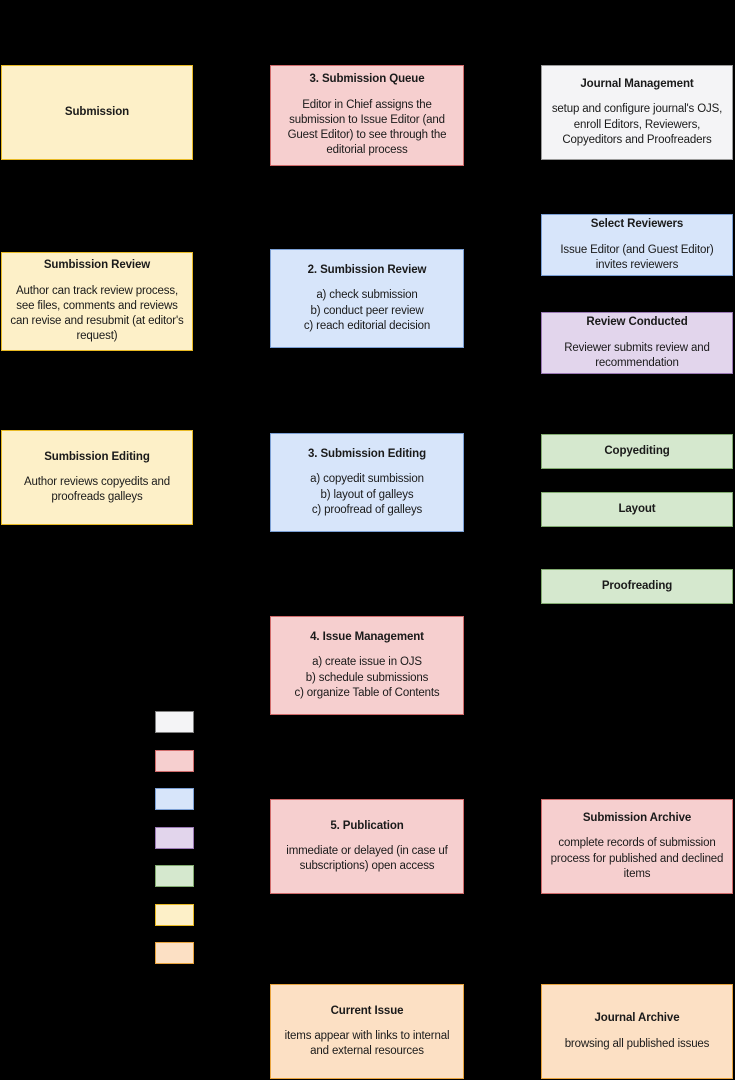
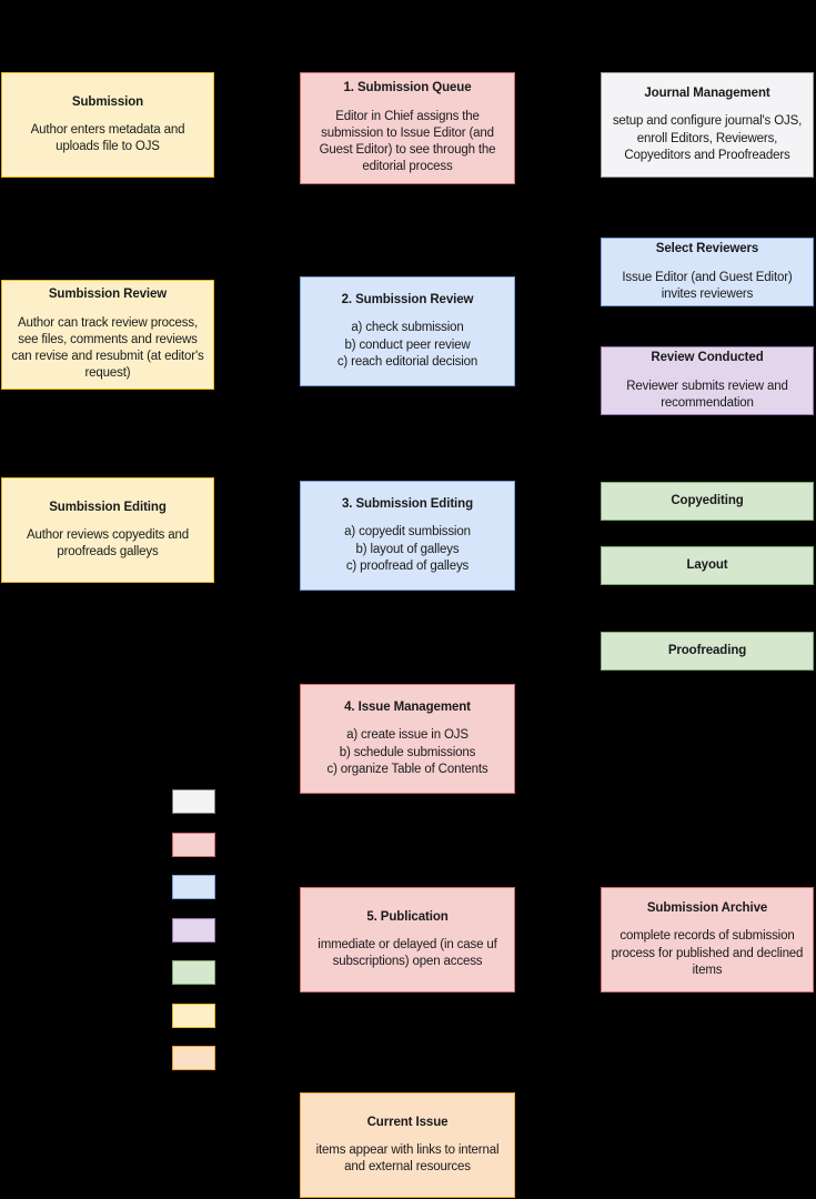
  Submission
+ Author enters metadata and
+ uploads file to OJS
- 3. Submission Queue
+ 1. Submission Queue
  Editor in Chief assigns the
  submission to Issue Editor (and
  Guest Editor) to see through the
  editorial process
  Journal Management
  setup and configure journal's OJS,
  enroll Editors, Reviewers,
  Copyeditors and Proofreaders
  Sumbission Review
  Author can track review process,
  see files, comments and reviews
  can revise and resubmit (at editor's
  request)
  2. Sumbission Review
  a) check submission
  b) conduct peer review
  c) reach editorial decision
  Select Reviewers
  Issue Editor (and Guest Editor)
  invites reviewers
  Review Conducted
  Reviewer submits review and
  recommendation
  Sumbission Editing
  Author reviews copyedits and
  proofreads galleys
  3. Submission Editing
  a) copyedit sumbission
  b) layout of galleys
  c) proofread of galleys
  Copyediting
  Layout
  Proofreading
  4. Issue Management
  a) create issue in OJS
  b) schedule submissions
  c) organize Table of Contents
  5. Publication
  immediate or delayed (in case uf
  subscriptions) open access
  Submission Archive
  complete records of submission
  process for published and declined
  items
  Current Issue
  items appear with links to internal
  and external resources
- Journal Archive
- browsing all published issues
